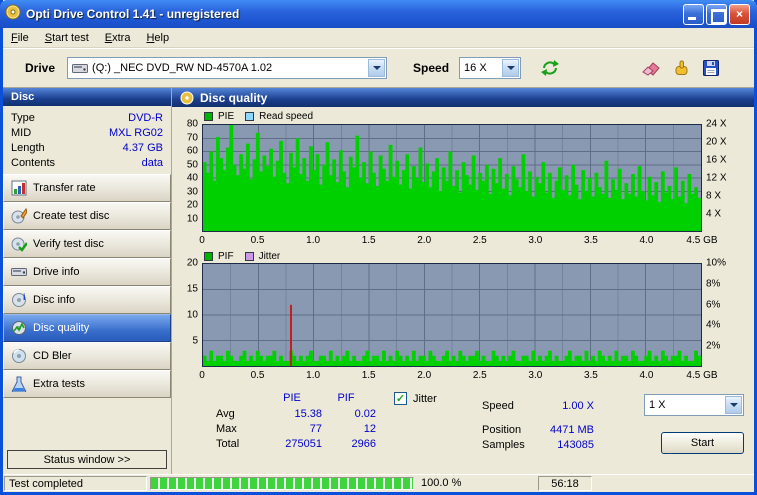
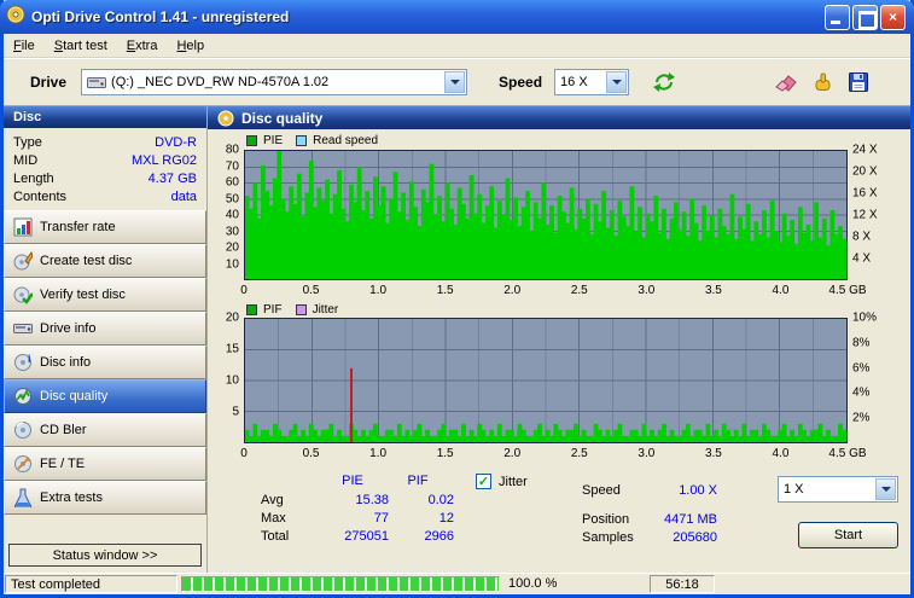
  Opti Drive Control 1.41 - unregistered
  ×
  File
  Start test
  Extra
  Help
  Drive
  (Q:) _NEC DVD_RW ND-4570A 1.02
  Speed
  16 X
  Disc
  Type
  DVD-R
  MID
  MXL RG02
  Length
  4.37 GB
  Contents
  data
  Transfer rate
  Create test disc
  Verify test disc
  Drive info
  i
  Disc info
  Disc quality
  CD Bler
+ FE / TE
  Extra tests
  Status window >>
  Disc quality
  PIE
  Read speed
  80
  70
  60
  50
  40
  30
  20
  10
  24 X
  20 X
  16 X
  12 X
  8 X
  4 X
  0
  0.5
  1.0
  1.5
  2.0
  2.5
  3.0
  3.5
  4.0
  4.5 GB
  PIF
  Jitter
  20
  15
  10
  5
  10%
  8%
  6%
  4%
  2%
  0
  0.5
  1.0
  1.5
  2.0
  2.5
  3.0
  3.5
  4.0
  4.5 GB
  PIE
  PIF
  ✓
  Jitter
  Avg
  15.38
  0.02
  Max
  77
  12
  Total
  275051
  2966
  Speed
  1.00 X
  Position
  4471 MB
  Samples
- 143085
+ 205680
  1 X
  Start
  Test completed
  100.0 %
  56:18
